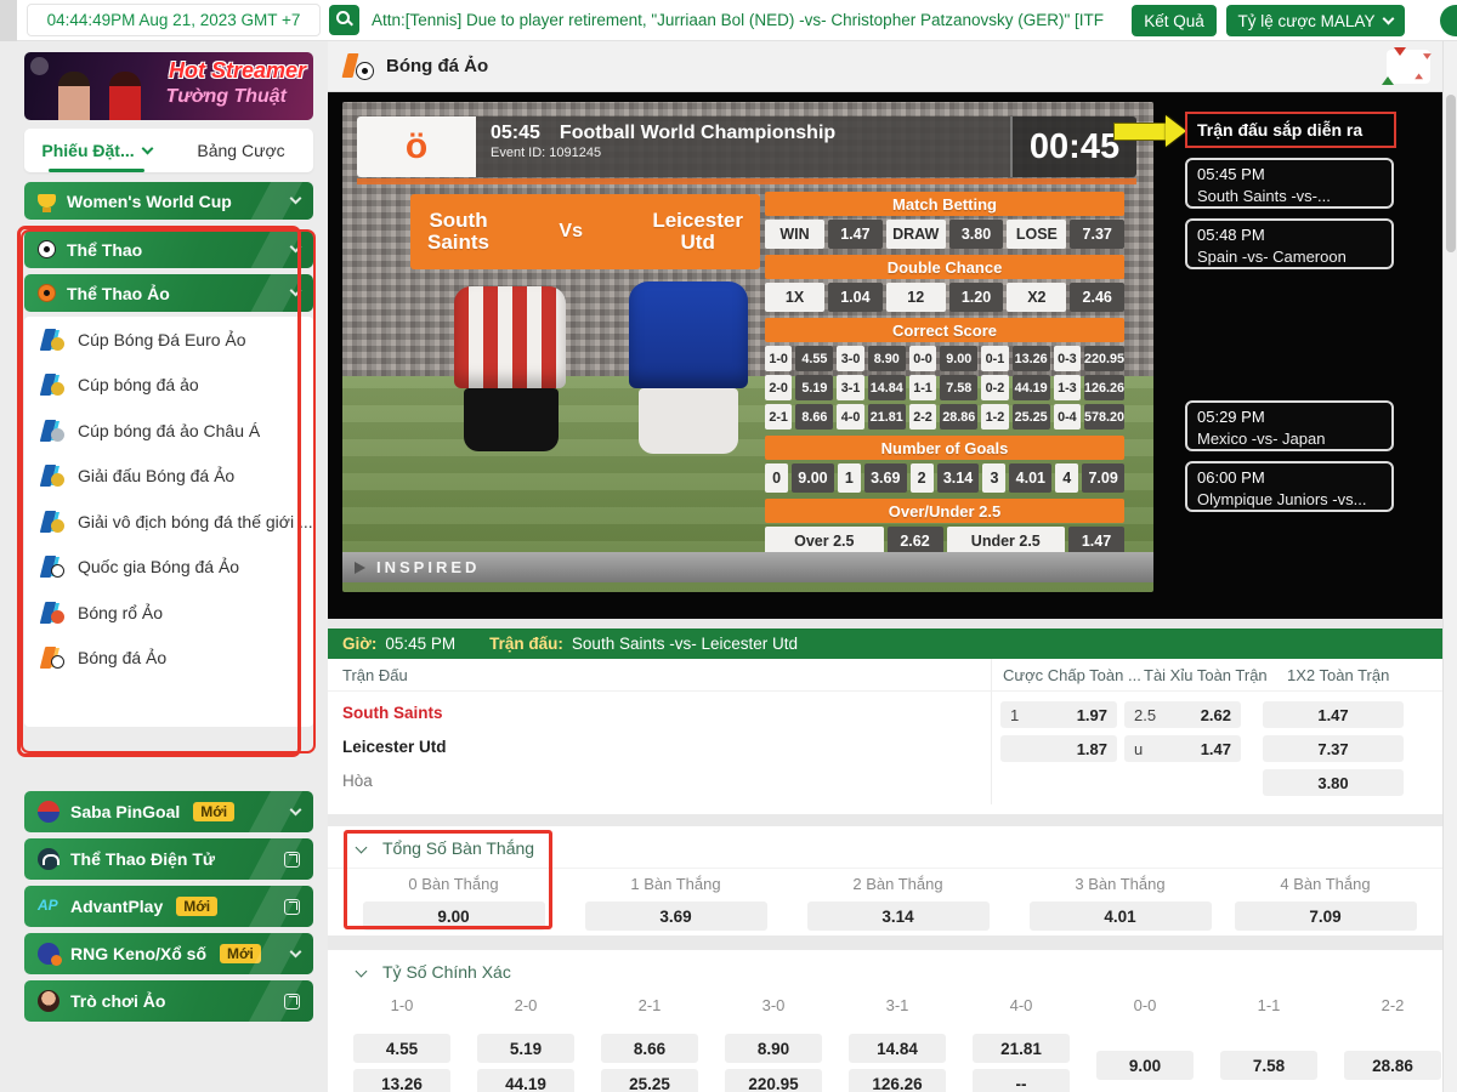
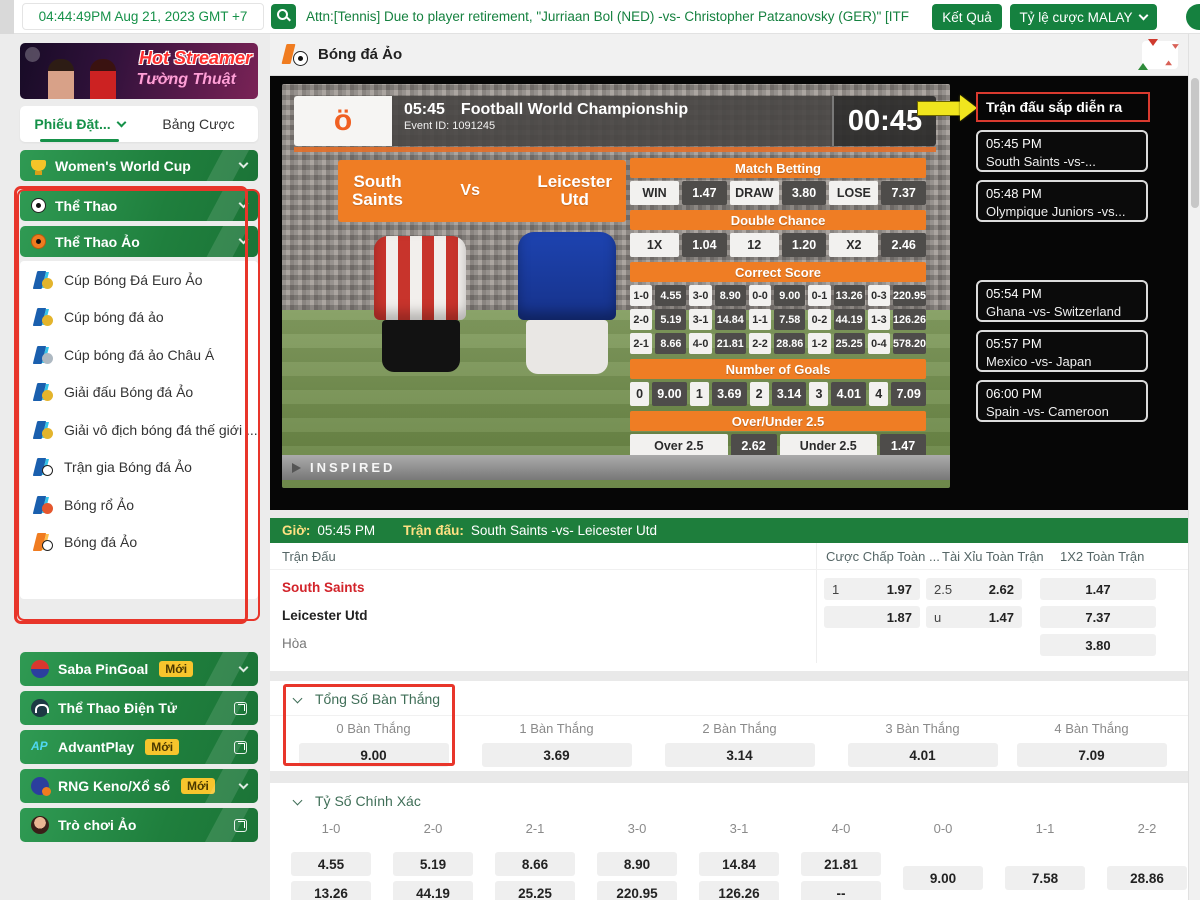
  04:44:49PM Aug 21, 2023 GMT +7
  Attn:[Tennis] Due to player retirement, "Jurriaan Bol (NED) -vs- Christopher Patzanovsky (GER)" [ITF
  Kết Quả
  Tỷ lệ cược MALAY
  Hot Streamer
  Tường Thuật
  Phiếu Đặt...
  Bảng Cược
  Women's World Cup
  Thể Thao
  Thể Thao Ảo
  Cúp Bóng Đá Euro Ảo
  Cúp bóng đá ảo
  Cúp bóng đá ảo Châu Á
  Giải đấu Bóng đá Ảo
  Giải vô địch bóng đá thế giới ...
- Quốc gia Bóng đá Ảo
+ Trận gia Bóng đá Ảo
  Bóng rổ Ảo
  Bóng đá Ảo
  Saba PinGoal
  Mới
  Thể Thao Điện Tử
  AdvantPlay
  Mới
  RNG Keno/Xổ số
  Mới
  Trò chơi Ảo
  Bóng đá Ảo
  ö
  05:45
  Football World Championship
  Event ID: 1091245
  00:45
  South
  Saints
  Vs
  Leicester
  Utd
  Match Betting
  WIN
  1.47
  DRAW
  3.80
  LOSE
  7.37
  Double Chance
  1X
  1.04
  12
  1.20
  X2
  2.46
  Correct Score
  1-0
  4.55
  3-0
  8.90
  0-0
  9.00
  0-1
  13.26
  0-3
  220.95
  2-0
  5.19
  3-1
  14.84
  1-1
  7.58
  0-2
  44.19
  1-3
  126.26
  2-1
  8.66
  4-0
  21.81
  2-2
  28.86
  1-2
  25.25
  0-4
  578.20
  Number of Goals
  0
  9.00
  1
  3.69
  2
  3.14
  3
  4.01
  4
  7.09
  Over/Under 2.5
  Over 2.5
  2.62
  Under 2.5
  1.47
  INSPIRED
  Trận đấu sắp diễn ra
  05:45 PM
  South Saints -vs-...
  05:48 PM
- Spain -vs- Cameroon
+ Olympique Juniors -vs...
+ 05:54 PM
+ Ghana -vs- Switzerland
- 05:29 PM
+ 05:57 PM
  Mexico -vs- Japan
  06:00 PM
- Olympique Juniors -vs...
+ Spain -vs- Cameroon
  Giờ:
  05:45 PM
  Trận đấu:
  South Saints -vs- Leicester Utd
  Trận Đấu
  Cược Chấp Toàn ...
  Tài Xỉu Toàn Trận
  1X2 Toàn Trận
  South Saints
  1
  1.97
  2.5
  2.62
  1.47
  Leicester Utd
  1.87
  u
  1.47
  7.37
  Hòa
  3.80
  Tổng Số Bàn Thắng
  0 Bàn Thắng
  9.00
  1 Bàn Thắng
  3.69
  2 Bàn Thắng
  3.14
  3 Bàn Thắng
  4.01
  4 Bàn Thắng
  7.09
  Tỷ Số Chính Xác
  1-0
  4.55
  13.26
  2-0
  5.19
  44.19
  2-1
  8.66
  25.25
  3-0
  8.90
  220.95
  3-1
  14.84
  126.26
  4-0
  21.81
  --
  0-0
  9.00
  1-1
  7.58
  2-2
  28.86
